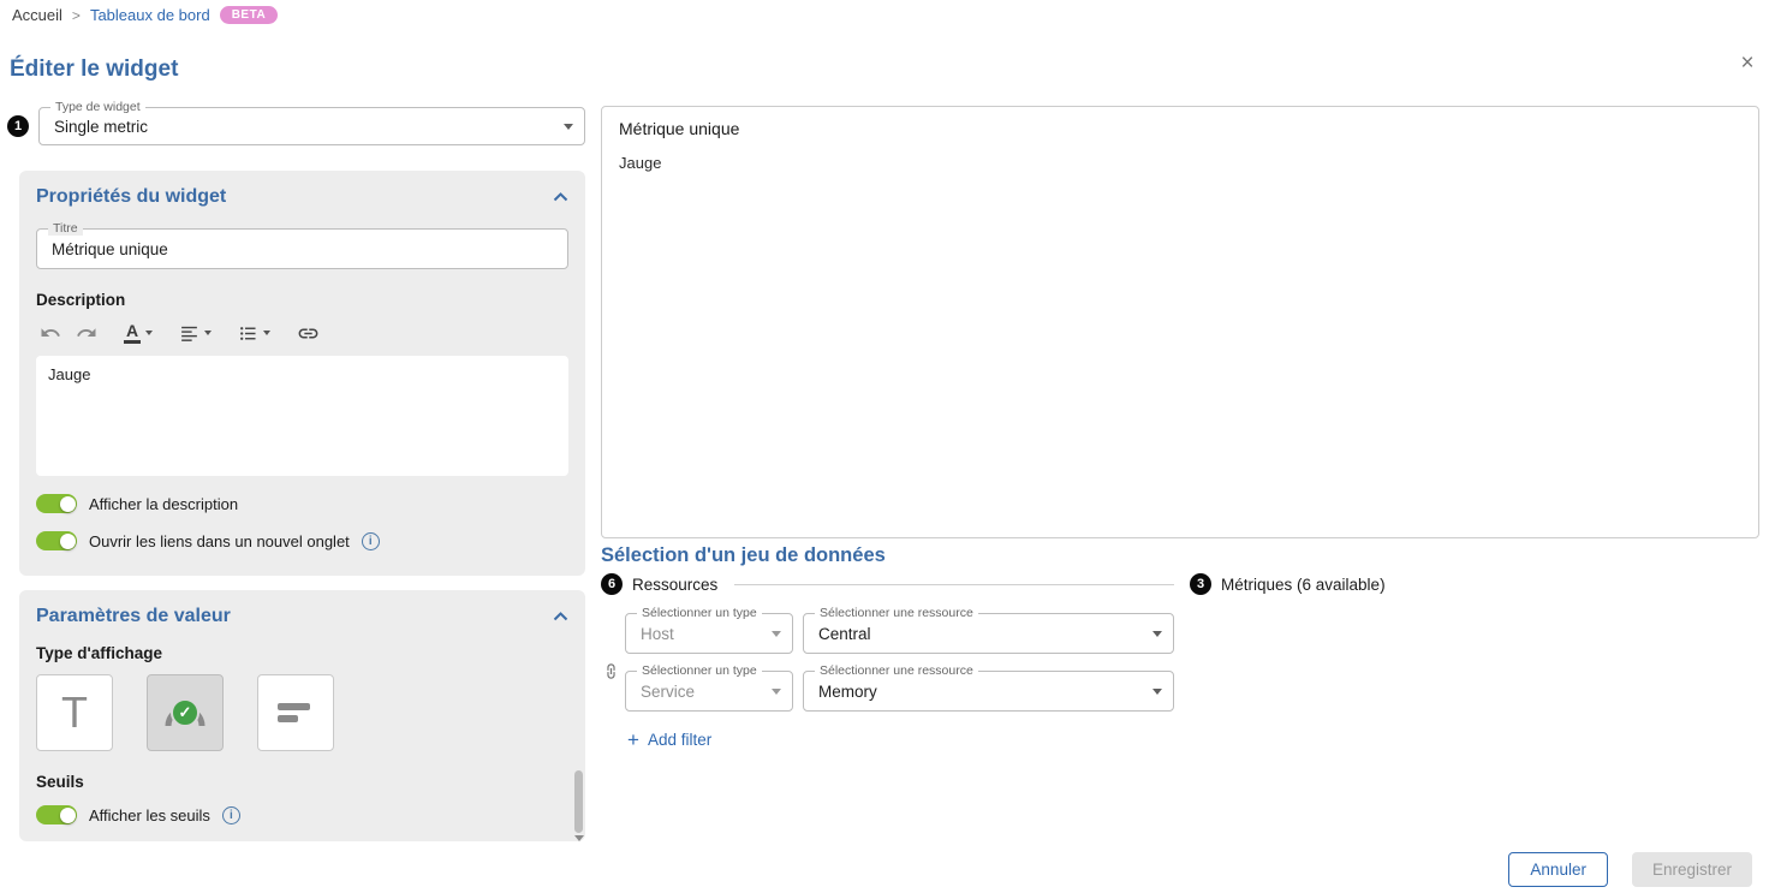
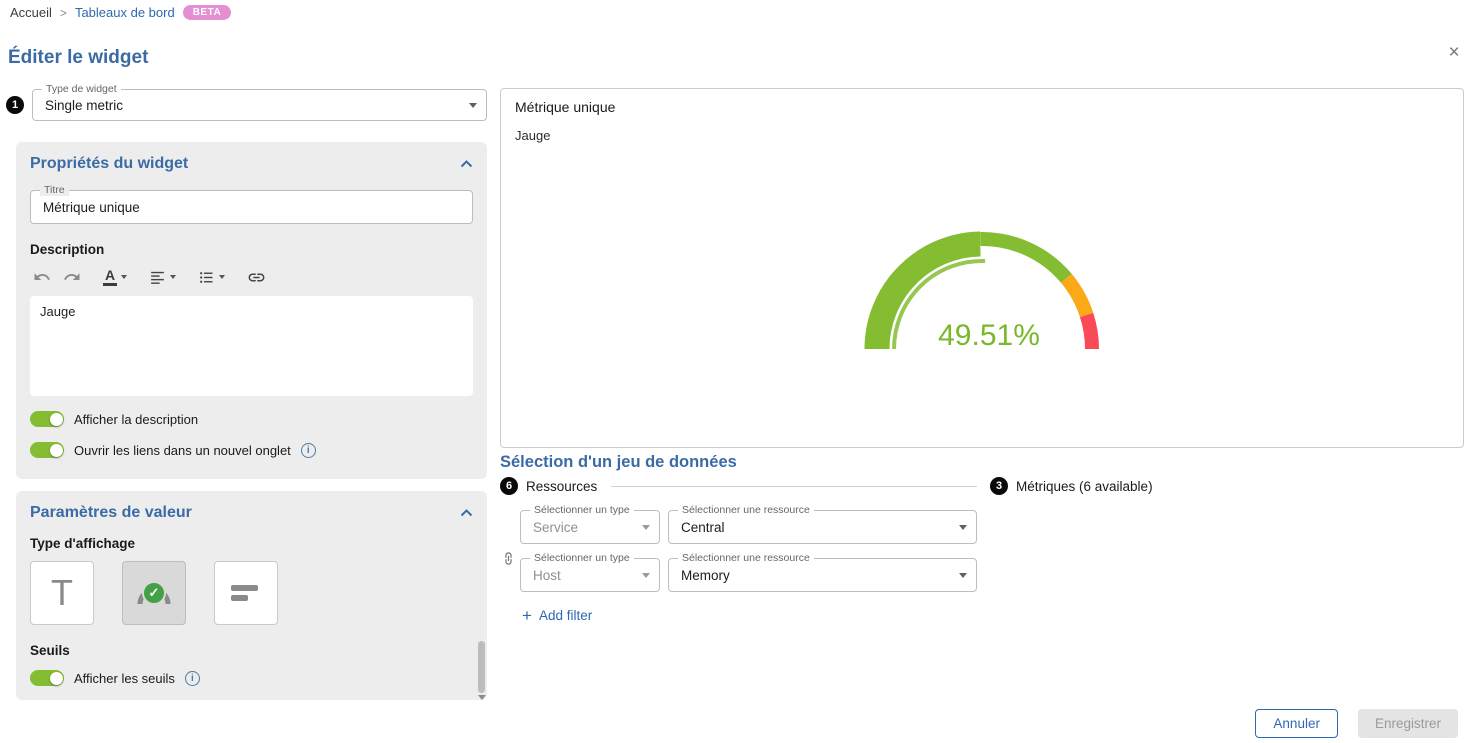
  Accueil
  >
  Tableaux de bord
  BETA
  ×
  Éditer le widget
  1
  Type de widget
  Single metric
  Propriétés du widget
  Titre
  Métrique unique
  Description
  A
  Jauge
  Afficher la description
  Ouvrir les liens dans un nouvel onglet
  i
  Paramètres de valeur
  Type d'affichage
  T
  ✓
  Seuils
  Afficher les seuils
  i
  Métrique unique
  Jauge
+ 49.51%
  Sélection d'un jeu de données
  6
  Ressources
  Sélectionner un type
- Host
+ Service
  Sélectionner une ressource
  Central
  Sélectionner un type
- Service
+ Host
  Sélectionner une ressource
  Memory
  +
  Add filter
  3
  Métriques (6 available)
  Annuler
  Enregistrer
